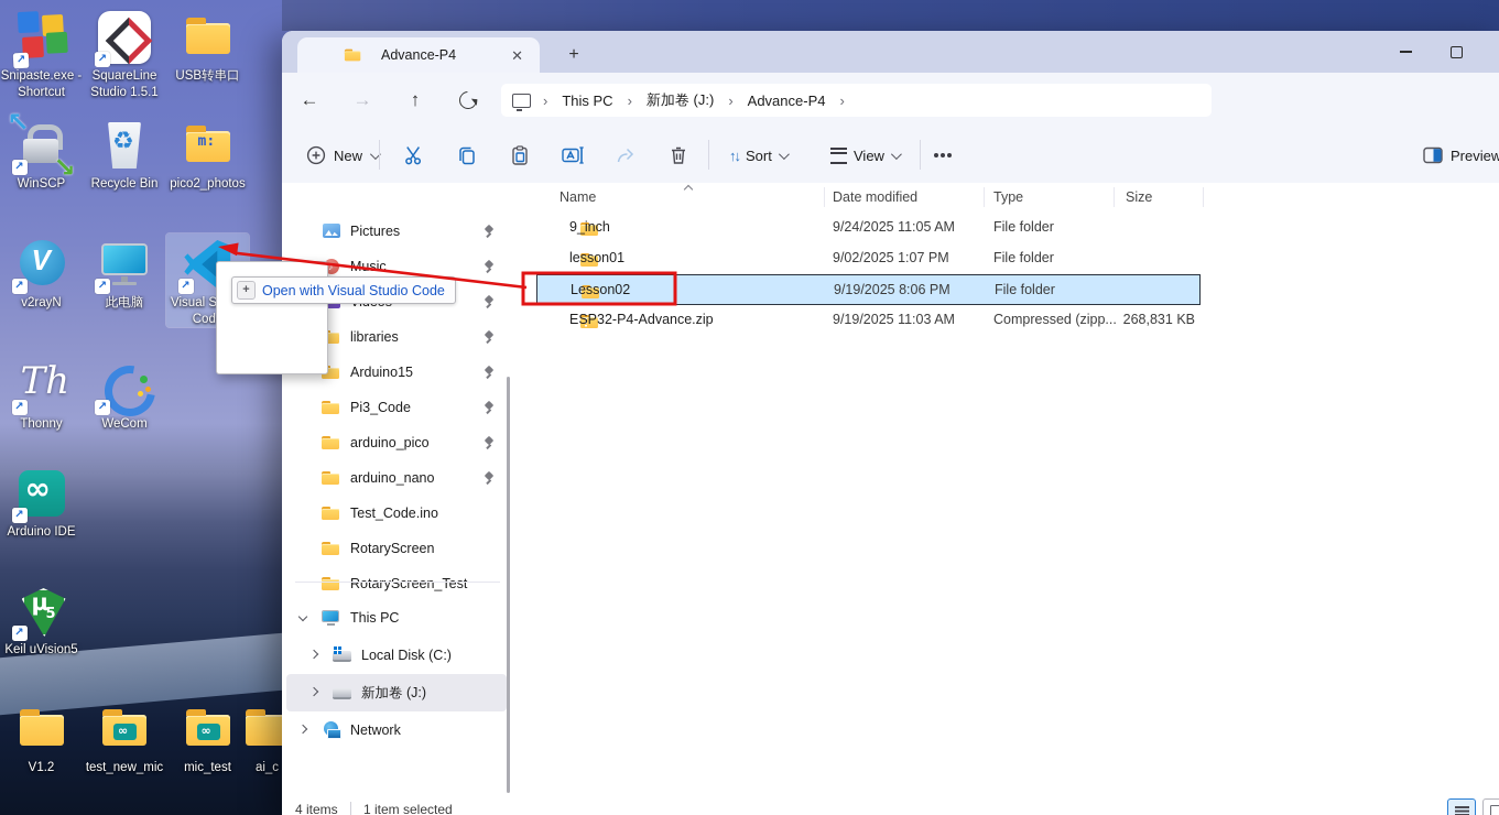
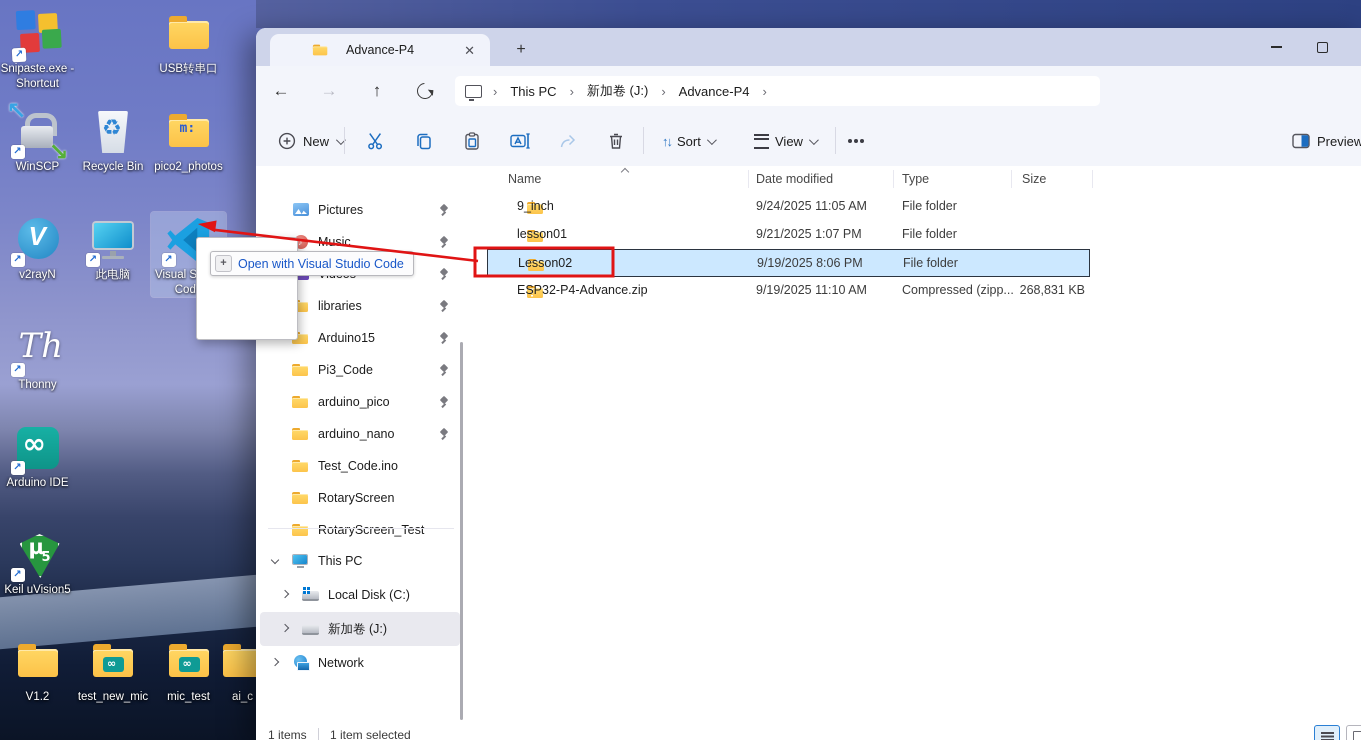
  Snipaste.exe - Shortcut
- SquareLine Studio 1.5.1
  USB转串口
  WinSCP
  Recycle Bin
  pico2_photos
  v2rayN
  此电脑
  Thonny
- WeCom
  Arduino IDE
  Keil uVision5
  V1.2
  test_new_mic
  mic_test
  ai_c
  Advance-P4
  ✕
  +
  ←
  →
  ↑
  ›
  This PC
  ›
  新加卷 (J:)
  ›
  Advance-P4
  ›
  New
  ↑↓
  Sort
  View
  Preview
  Pictures
  usic
  libraries
  Arduino15
  Pi3_Code
  arduino_pico
  arduino_nano
  Test_Code.ino
  RotaryScreen
  RotaryScreen_Test
  This PC
  Local Disk (C:)
  新加卷 (J:)
  Network
  Name
  Date modified
  Type
  Size
  9_inch
  9/24/2025 11:05 AM
  File folder
  lesson01
- 9/02/2025 1:07 PM
+ 9/21/2025 1:07 PM
  File folder
  Lesson02
  9/19/2025 8:06 PM
  File folder
  ESP32-P4-Advance.zip
- 9/19/2025 11:03 AM
+ 9/19/2025 11:10 AM
  Compressed (zipp...
  268,831 KB
- 4 items
+ 1 items
  1 item selected
  +
  Open with Visual Studio Code
